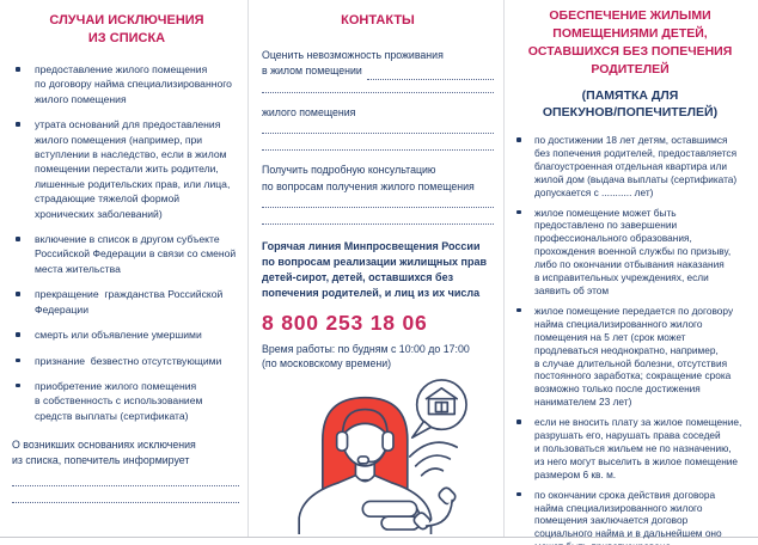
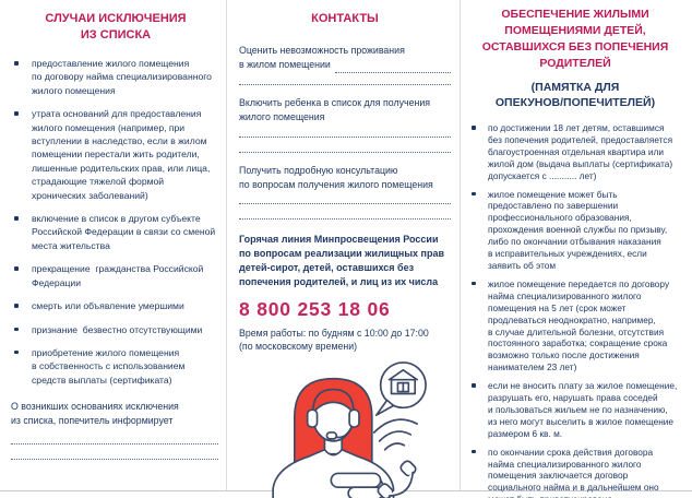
  СЛУЧАИ ИСКЛЮЧЕНИЯ
  ИЗ СПИСКА
  предоставление жилого помещения
  по договору найма специализированного
  жилого помещения
  утрата оснований для предоставления
  жилого помещения (например, при
  вступлении в наследство, если в жилом
  помещении перестали жить родители,
  лишенные родительских прав, или лица,
  страдающие тяжелой формой
  хронических заболеваний)
  включение в список в другом субъекте
  Российской Федерации в связи со сменой
  места жительства
  прекращение гражданства Российской
  Федерации
  смерть или объявление умершими
  признание безвестно отсутствующими
  приобретение жилого помещения
  в собственность с использованием
  средств выплаты (сертификата)
  О возникших основаниях исключения
  из списка, попечитель информирует
  КОНТАКТЫ
  Оценить невозможность проживания
  в жилом помещении
+ Включить ребенка в список для получения
  жилого помещения
  Получить подробную консультацию
  по вопросам получения жилого помещения
  Горячая линия Минпросвещения России
  по вопросам реализации жилищных прав
  детей-сирот, детей, оставшихся без
  попечения родителей, и лиц из их числа
  8 800 253 18 06
  Время работы: по будням с 10:00 до 17:00
  (по московскому времени)
  ОБЕСПЕЧЕНИЕ ЖИЛЫМИ
  ПОМЕЩЕНИЯМИ ДЕТЕЙ,
  ОСТАВШИХСЯ БЕЗ ПОПЕЧЕНИЯ
  РОДИТЕЛЕЙ
  (ПАМЯТКА ДЛЯ
  ОПЕКУНОВ/ПОПЕЧИТЕЛЕЙ)
  по достижении 18 лет детям, оставшимся
  без попечения родителей, предоставляется
  благоустроенная отдельная квартира или
  жилой дом (выдача выплаты (сертификата)
  допускается с ........... лет)
  жилое помещение может быть
  предоставлено по завершении
  профессионального образования,
  прохождения военной службы по призыву,
  либо по окончании отбывания наказания
  в исправительных учреждениях, если
  заявить об этом
  жилое помещение передается по договору
  найма специализированного жилого
  помещения на 5 лет (срок может
  продлеваться неоднократно, например,
  в случае длительной болезни, отсутствия
  постоянного заработка; сокращение срока
  возможно только после достижения
  нанимателем 23 лет)
  если не вносить плату за жилое помещение,
  разрушать его, нарушать права соседей
  и пользоваться жильем не по назначению,
  из него могут выселить в жилое помещение
  размером 6 кв. м.
  по окончании срока действия договора
  найма специализированного жилого
  помещения заключается договор
  социального найма и в дальнейшем оно
